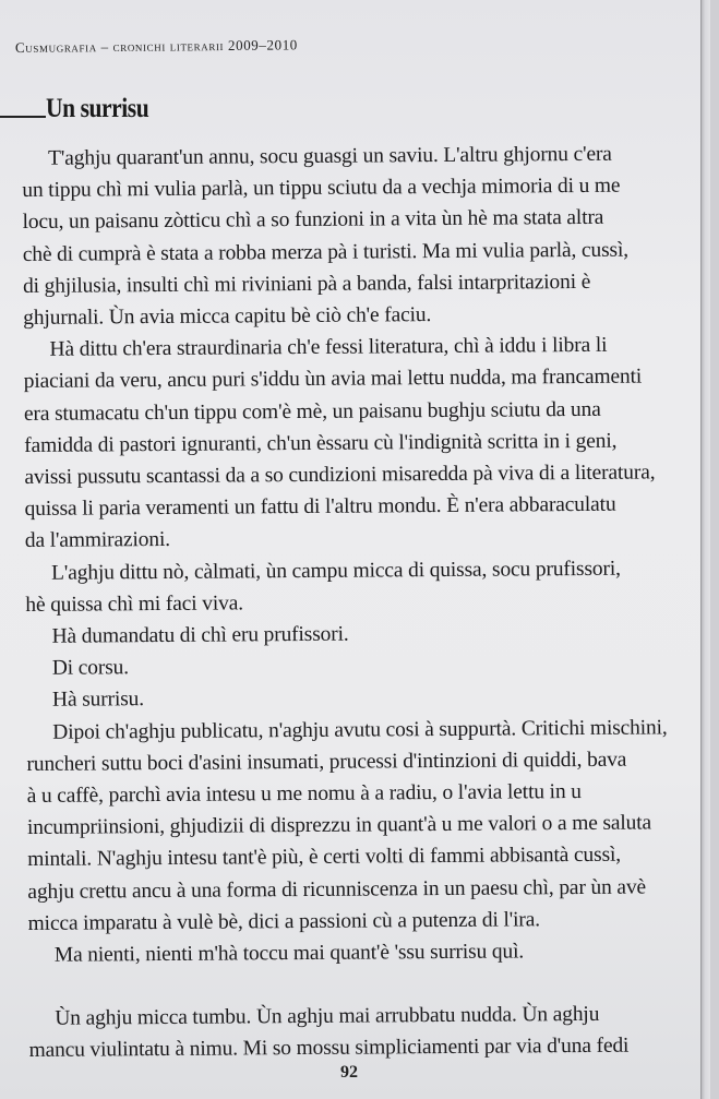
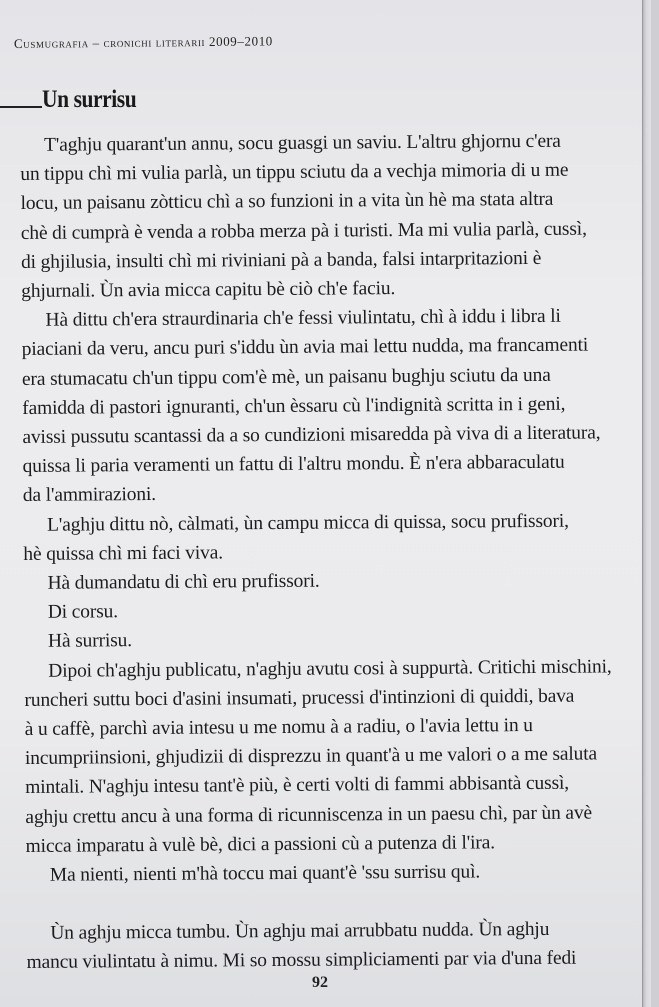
  Cusmugrafia – cronichi literarii 2009–2010
  Un surrisu
  T'aghju quarant'un annu, socu guasgi un saviu. L'altru ghjornu c'era
  un tippu chì mi vulia parlà, un tippu sciutu da a vechja mimoria di u me
  locu, un paisanu zòtticu chì a so funzioni in a vita ùn hè ma stata altra
- chè di cumprà è stata a robba merza pà i turisti. Ma mi vulia parlà, cussì,
+ chè di cumprà è venda a robba merza pà i turisti. Ma mi vulia parlà, cussì,
  di ghjilusia, insulti chì mi riviniani pà a banda, falsi intarpritazioni è
  ghjurnali. Ùn avia micca capitu bè ciò ch'e faciu.
- Hà dittu ch'era straurdinaria ch'e fessi literatura, chì à iddu i libra li
+ Hà dittu ch'era straurdinaria ch'e fessi viulintatu, chì à iddu i libra li
  piaciani da veru, ancu puri s'iddu ùn avia mai lettu nudda, ma francamenti
  era stumacatu ch'un tippu com'è mè, un paisanu bughju sciutu da una
  famidda di pastori ignuranti, ch'un èssaru cù l'indignità scritta in i geni,
  avissi pussutu scantassi da a so cundizioni misaredda pà viva di a literatura,
  quissa li paria veramenti un fattu di l'altru mondu. È n'era abbaraculatu
  da l'ammirazioni.
  L'aghju dittu nò, càlmati, ùn campu micca di quissa, socu prufissori,
  hè quissa chì mi faci viva.
  Hà dumandatu di chì eru prufissori.
  Di corsu.
  Hà surrisu.
  Dipoi ch'aghju publicatu, n'aghju avutu cosi à suppurtà. Critichi mischini,
  runcheri suttu boci d'asini insumati, prucessi d'intinzioni di quiddi, bava
  à u caffè, parchì avia intesu u me nomu à a radiu, o l'avia lettu in u
  incumpriinsioni, ghjudizii di disprezzu in quant'à u me valori o a me saluta
  mintali. N'aghju intesu tant'è più, è certi volti di fammi abbisantà cussì,
  aghju crettu ancu à una forma di ricunniscenza in un paesu chì, par ùn avè
  micca imparatu à vulè bè, dici a passioni cù a putenza di l'ira.
  Ma nienti, nienti m'hà toccu mai quant'è 'ssu surrisu quì.
  Ùn aghju micca tumbu. Ùn aghju mai arrubbatu nudda. Ùn aghju
  mancu viulintatu à nimu. Mi so mossu simpliciamenti par via d'una fedi
  92
